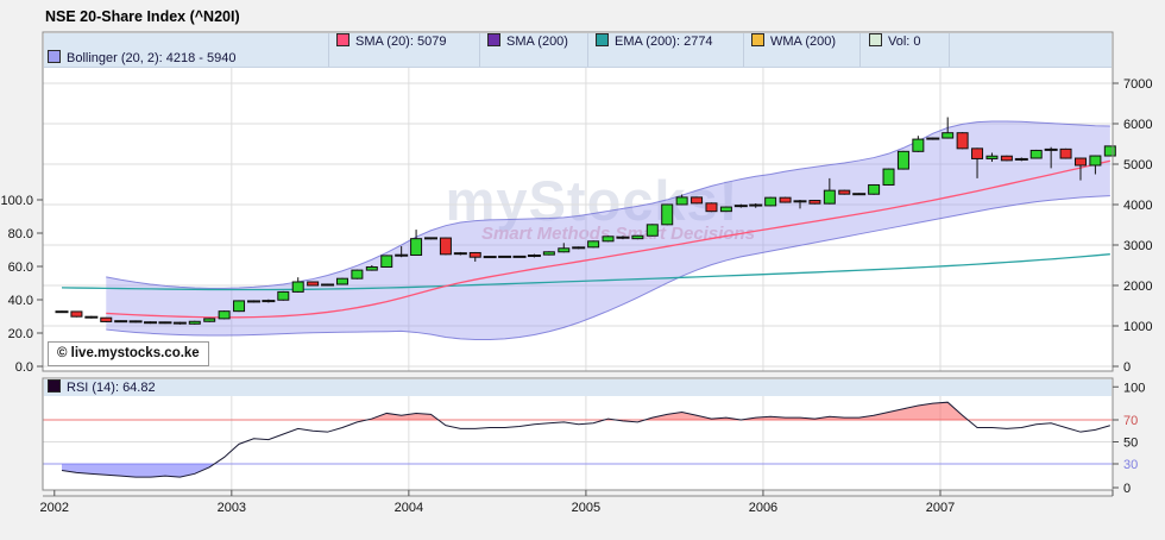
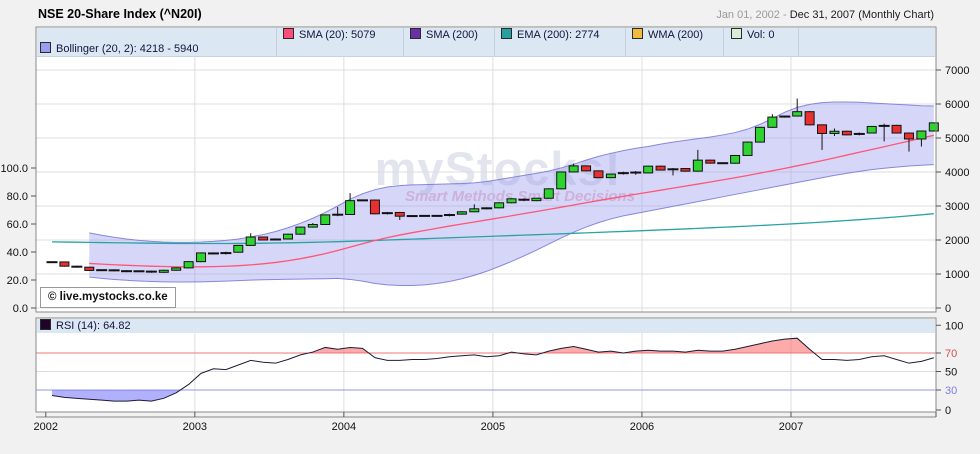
  myStocks!
  Smart Methods Smt Decisios
  0
  1000
  2000
  3000
  4000
  5000
  6000
  7000
  0.0
  20.0
  40.0
  60.0
  80.0
  100.0
  100
  70
  50
  30
  0
  2002
  2003
  2004
  2005
  2006
  2007
  NSE 20-Share Index (^N20I)
+ Jan 01, 2002 - Dec 31, 2007 (Monthly Chart)
  SMA (20): 5079
  SMA (200)
  EMA (200): 2774
  WMA (200)
  Vol: 0
  Bollinger (20, 2): 4218 - 5940
  RSI (14): 64.82
  © live.mystocks.co.ke
